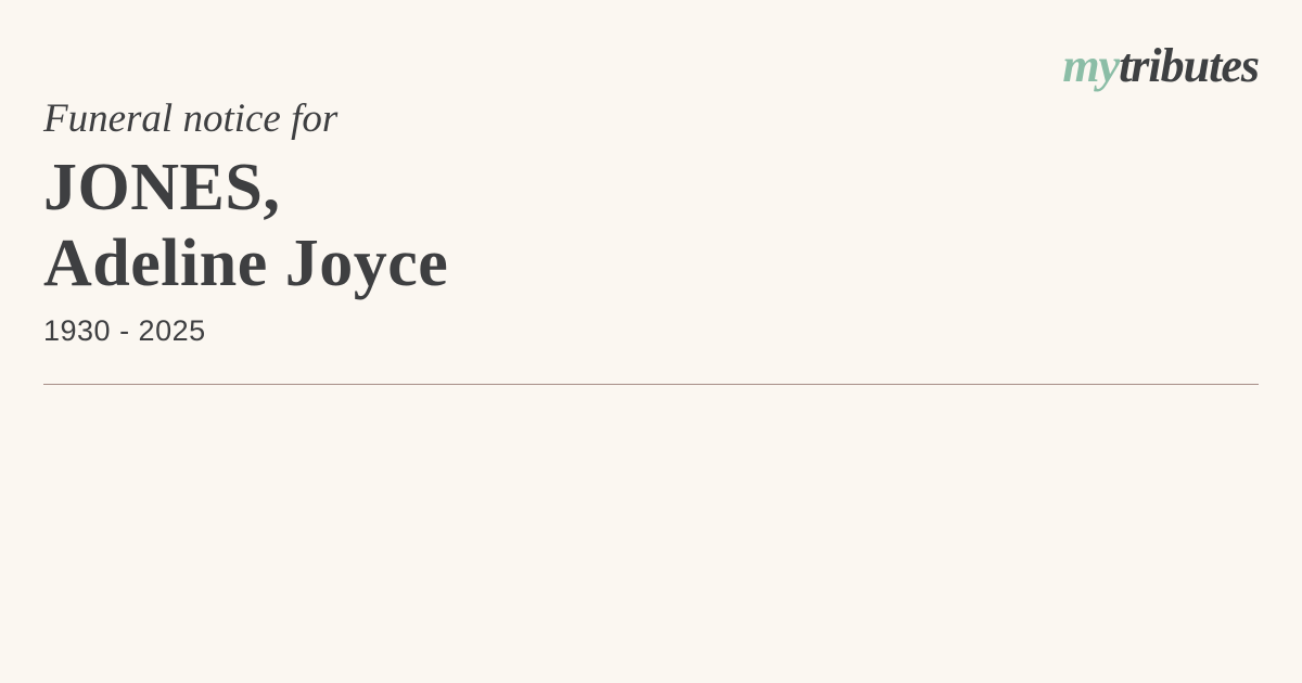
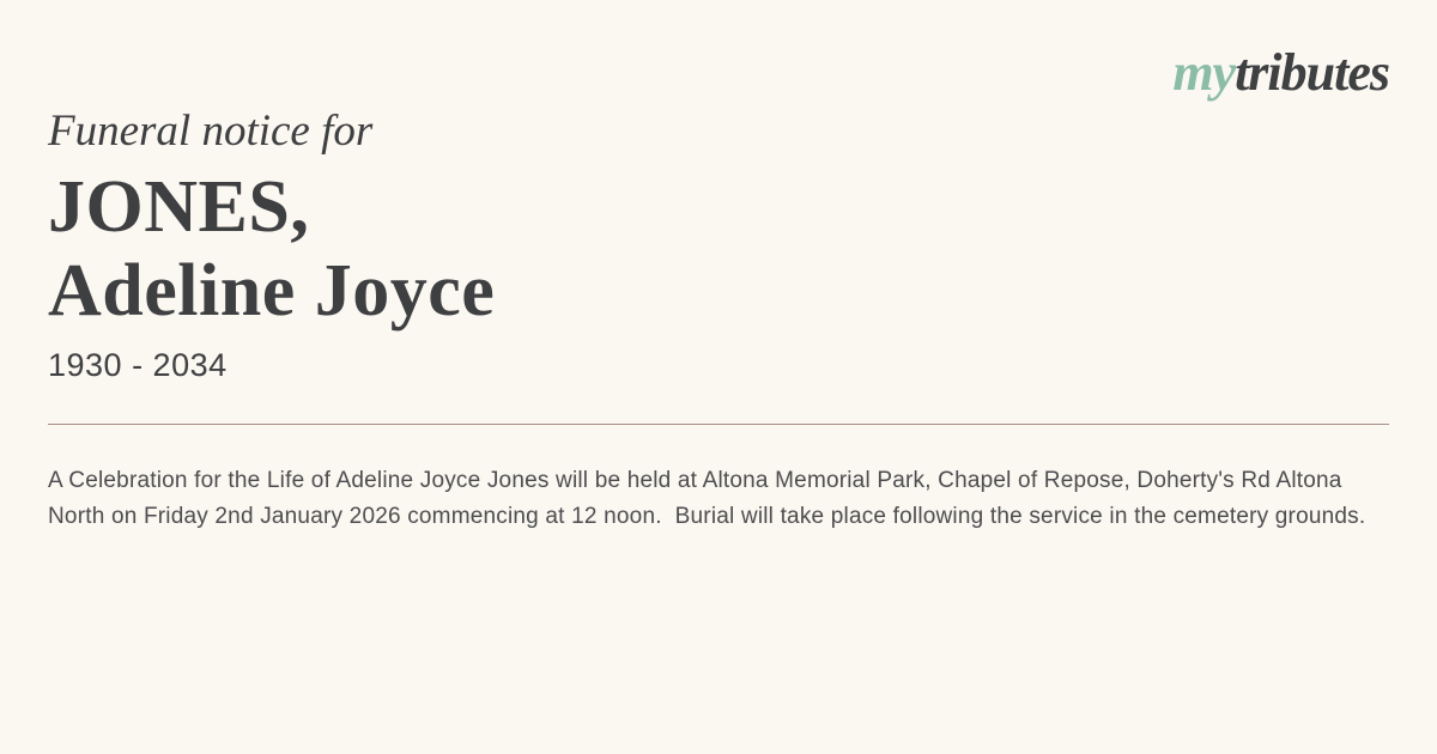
  mytributes
  Funeral notice for
  JONES,
  Adeline Joyce
- 1930 - 2025
+ 1930 - 2034
+ A Celebration for the Life of Adeline Joyce Jones will be held at Altona Memorial Park, Chapel of Repose, Doherty's Rd Altona North on Friday 2nd January 2026 commencing at 12 noon. Burial will take place following the service in the cemetery grounds.
